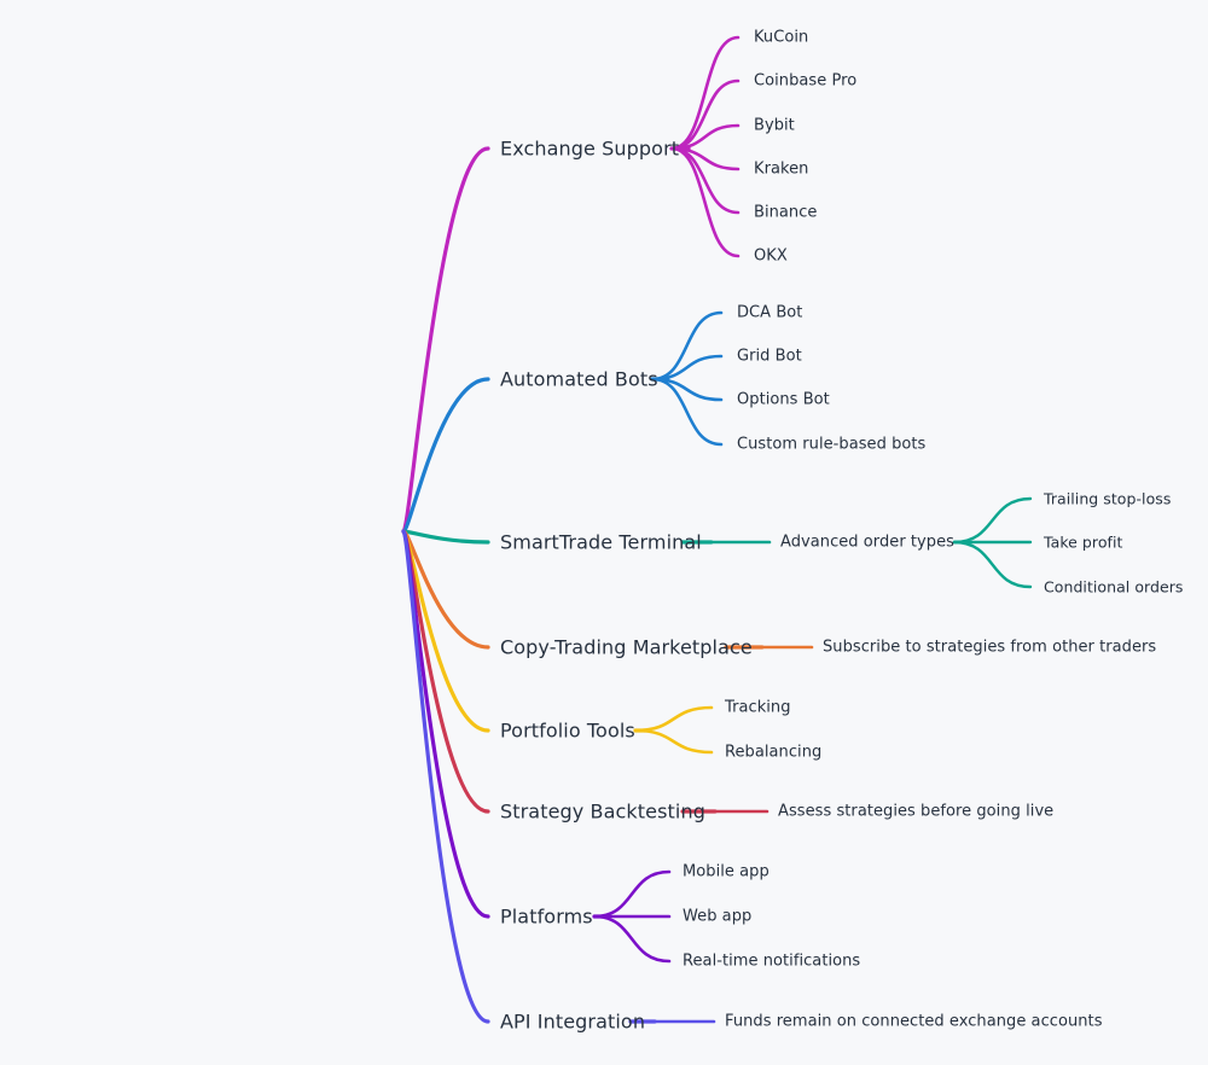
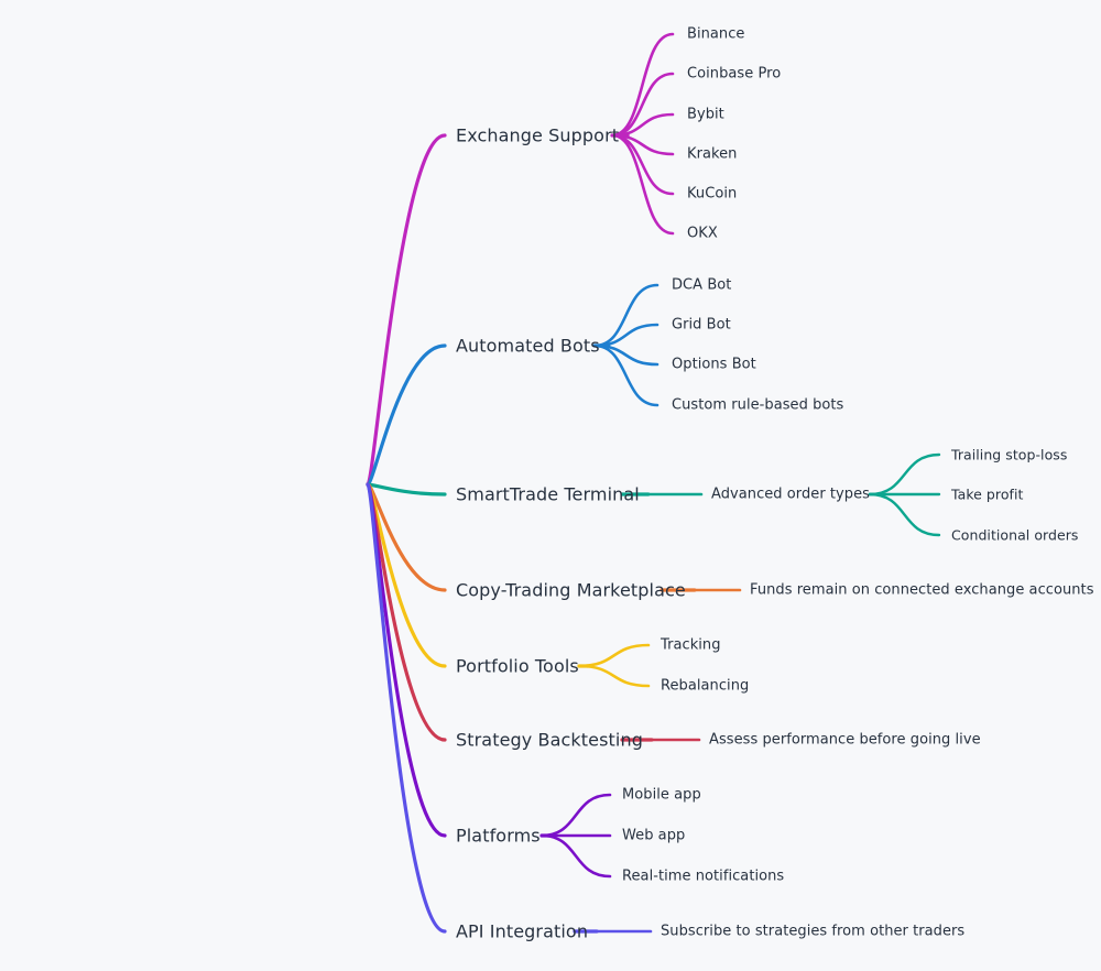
  Exchange Support
- KuCoin
+ Binance
  Coinbase Pro
  Bybit
  Kraken
- Binance
+ KuCoin
  OKX
  Automated Bots
  DCA Bot
  Grid Bot
  Options Bot
  Custom rule-based bots
  SmartTrade Terminal
  Advanced order types
  Trailing stop-loss
  Take profit
  Conditional orders
  Copy-Trading Marketplace
- Subscribe to strategies from other traders
+ Funds remain on connected exchange accounts
  Portfolio Tools
  Tracking
  Rebalancing
  Strategy Backtesting
- Assess strategies before going live
+ Assess performance before going live
  Platforms
  Mobile app
  Web app
  Real-time notifications
  API Integration
- Funds remain on connected exchange accounts
+ Subscribe to strategies from other traders
